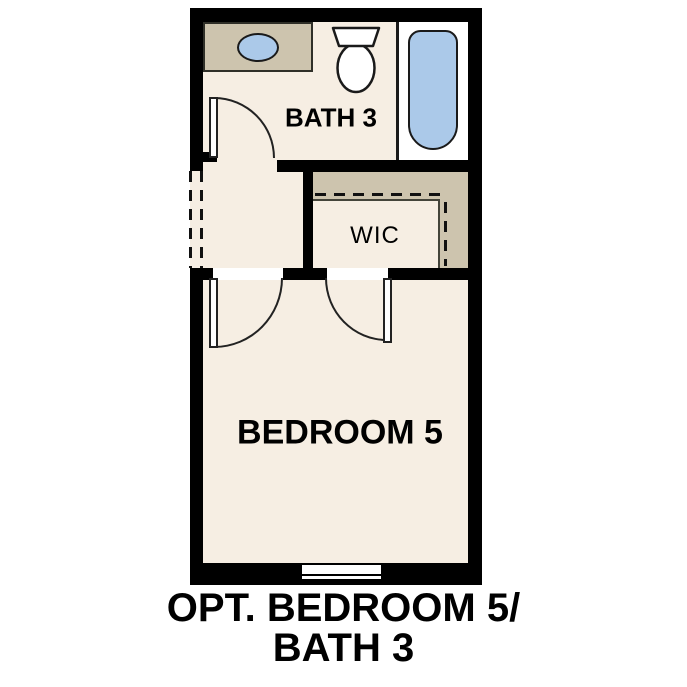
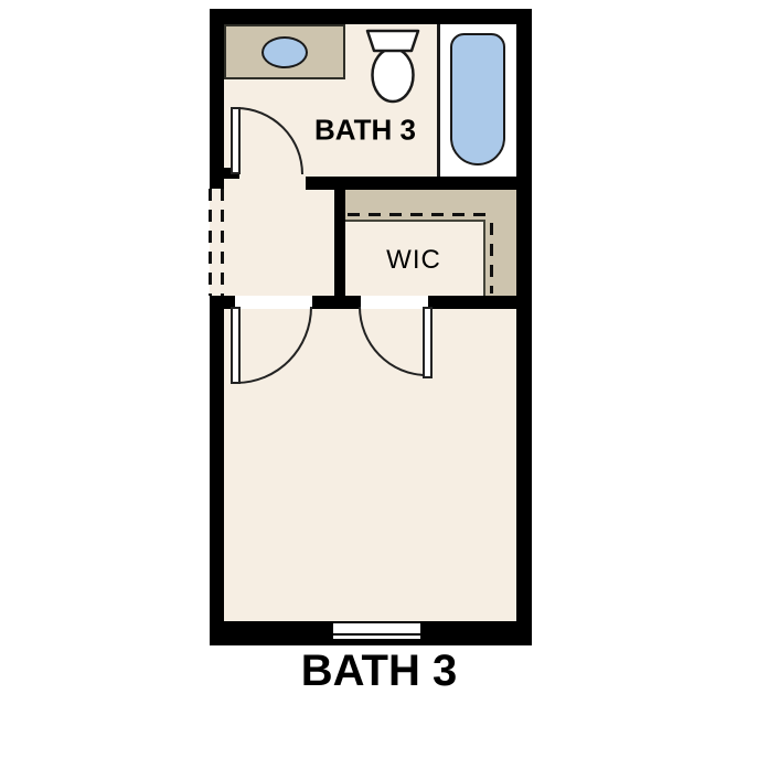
  BATH 3
  WIC
- BEDROOM 5
- OPT. BEDROOM 5/
  BATH 3
